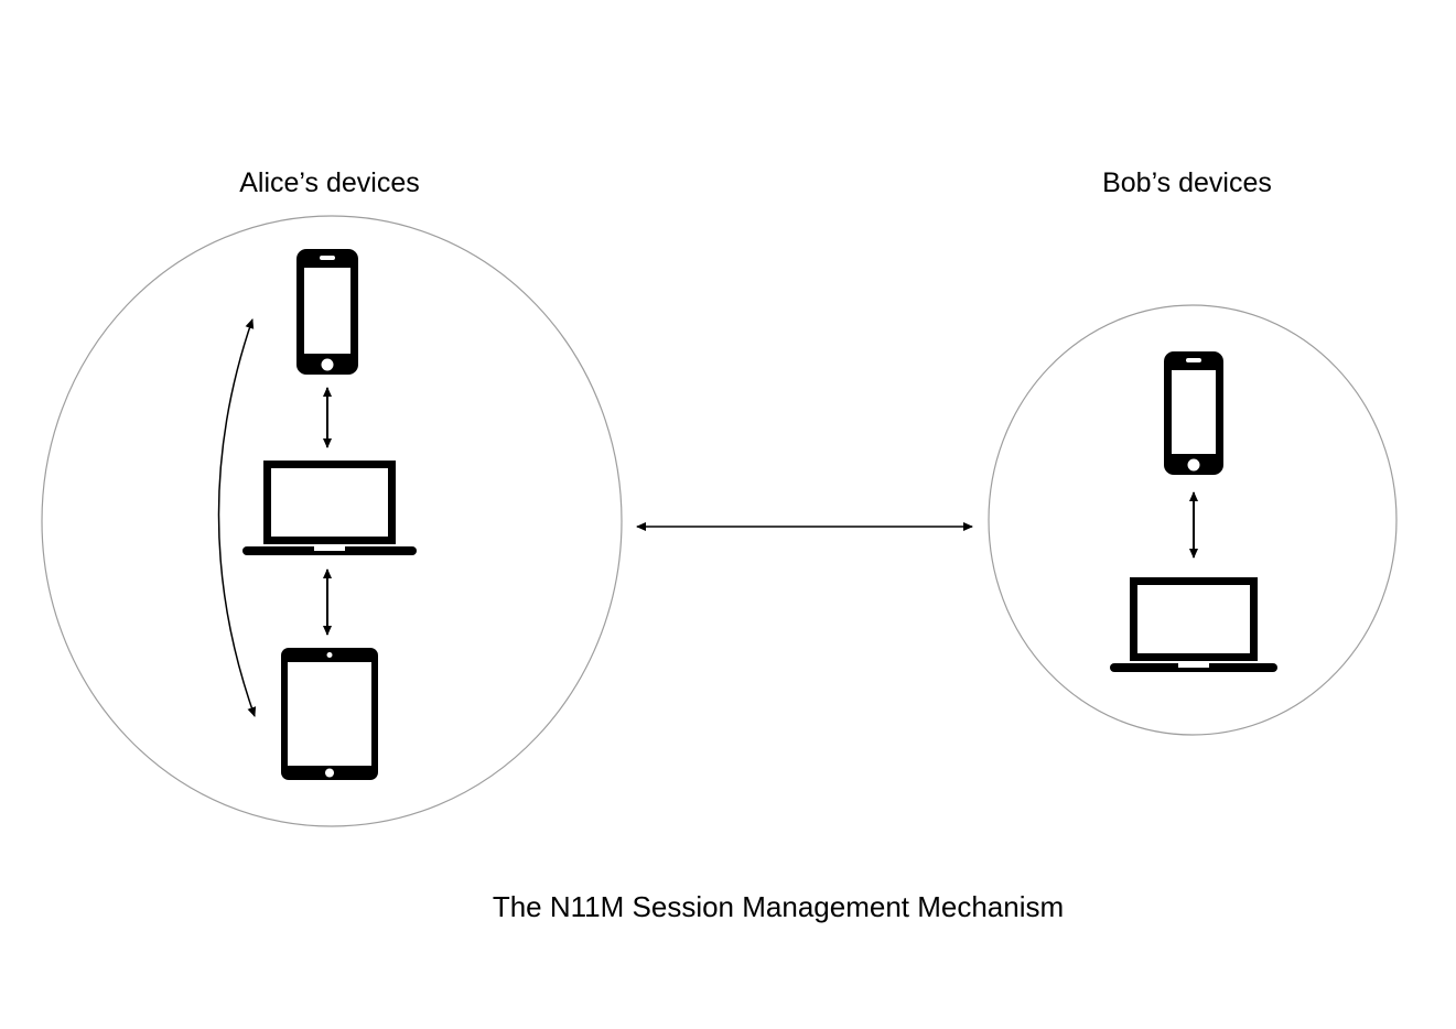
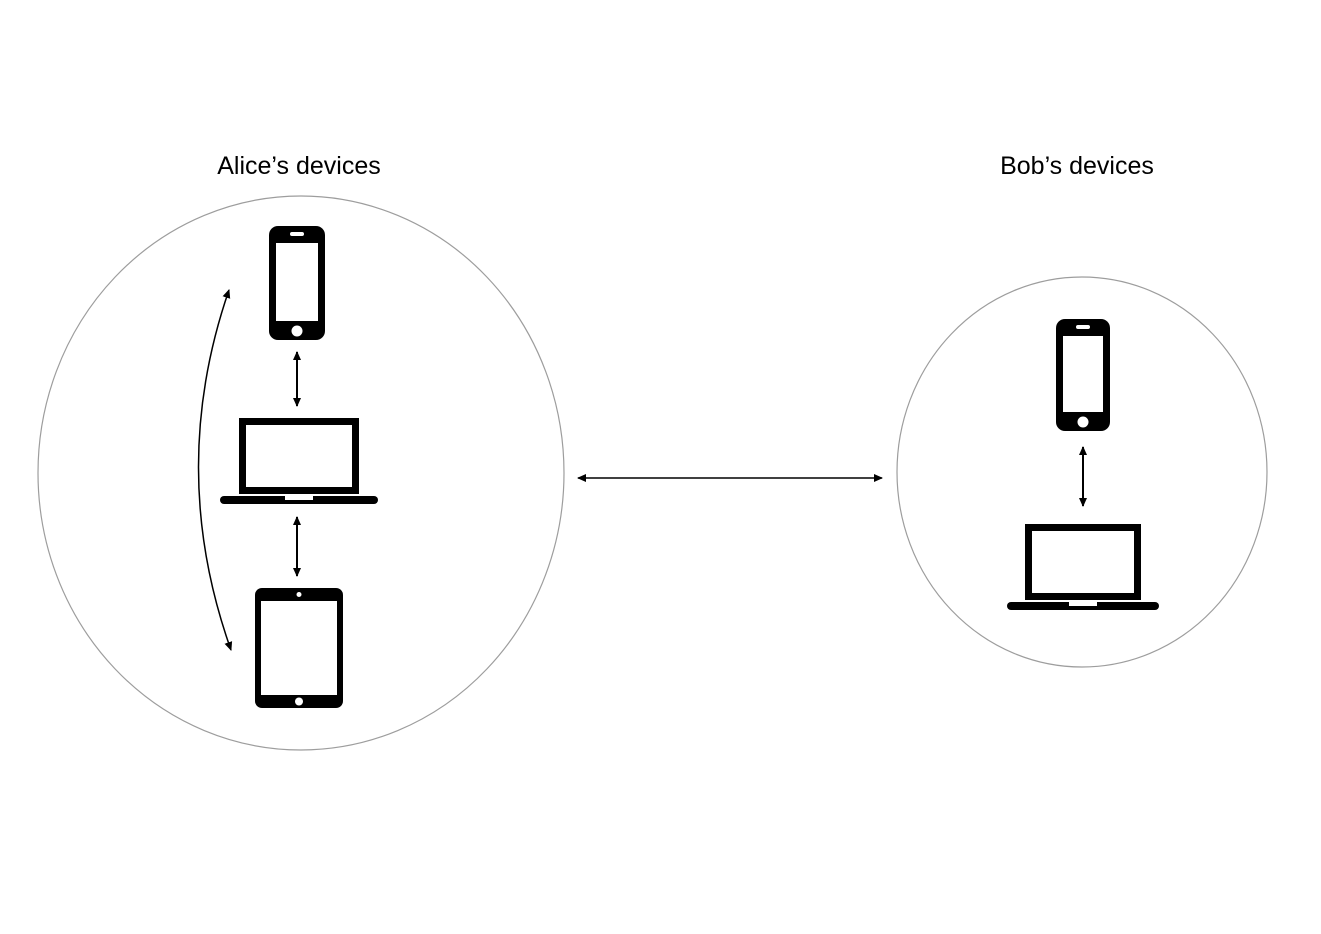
  Alice’s devices
  Bob’s devices
- The N11M Session Management Mechanism
